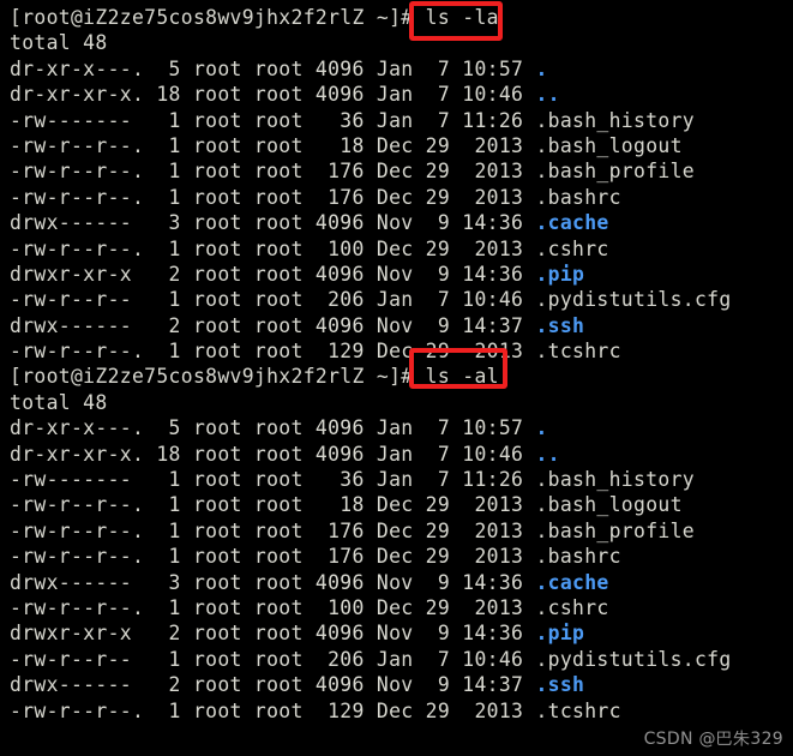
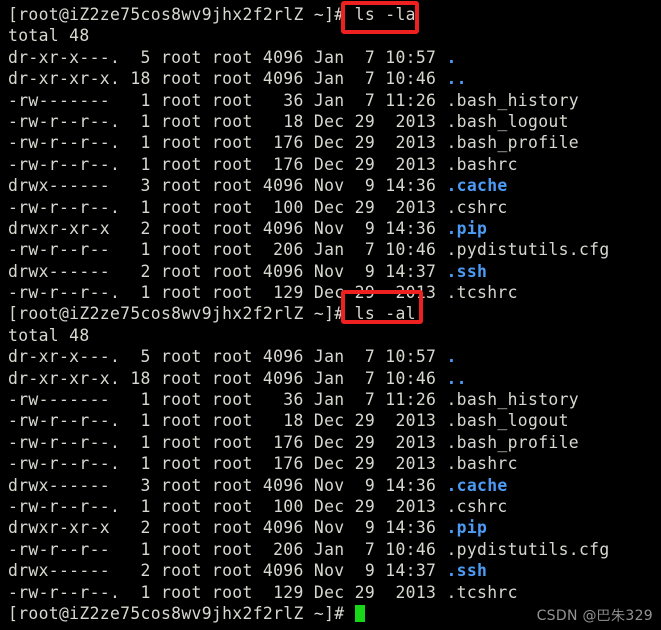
  [root@iZ2ze75cos8wv9jhx2f2rlZ ~]# ls -la
  total 48
  dr-xr-x---. 5 root root 4096 Jan 7 10:57 .
  dr-xr-xr-x. 18 root root 4096 Jan 7 10:46 ..
  -rw------- 1 root root 36 Jan 7 11:26 .bash_history
  -rw-r--r--. 1 root root 18 Dec 29 2013 .bash_logout
  -rw-r--r--. 1 root root 176 Dec 29 2013 .bash_profile
  -rw-r--r--. 1 root root 176 Dec 29 2013 .bashrc
  drwx------ 3 root root 4096 Nov 9 14:36 .cache
  -rw-r--r--. 1 root root 100 Dec 29 2013 .cshrc
  drwxr-xr-x 2 root root 4096 Nov 9 14:36 .pip
  -rw-r--r-- 1 root root 206 Jan 7 10:46 .pydistutils.cfg
  drwx------ 2 root root 4096 Nov 9 14:37 .ssh
  -rw-r--r--. 1 root root 129 Dec 29 2013 .tcshrc
  [root@iZ2ze75cos8wv9jhx2f2rlZ ~]# ls -al
  total 48
  dr-xr-x---. 5 root root 4096 Jan 7 10:57 .
  dr-xr-xr-x. 18 root root 4096 Jan 7 10:46 ..
  -rw------- 1 root root 36 Jan 7 11:26 .bash_history
  -rw-r--r--. 1 root root 18 Dec 29 2013 .bash_logout
  -rw-r--r--. 1 root root 176 Dec 29 2013 .bash_profile
  -rw-r--r--. 1 root root 176 Dec 29 2013 .bashrc
  drwx------ 3 root root 4096 Nov 9 14:36 .cache
  -rw-r--r--. 1 root root 100 Dec 29 2013 .cshrc
  drwxr-xr-x 2 root root 4096 Nov 9 14:36 .pip
  -rw-r--r-- 1 root root 206 Jan 7 10:46 .pydistutils.cfg
  drwx------ 2 root root 4096 Nov 9 14:37 .ssh
  -rw-r--r--. 1 root root 129 Dec 29 2013 .tcshrc
+ [root@iZ2ze75cos8wv9jhx2f2rlZ ~]#
  CSDN @巴朱329
